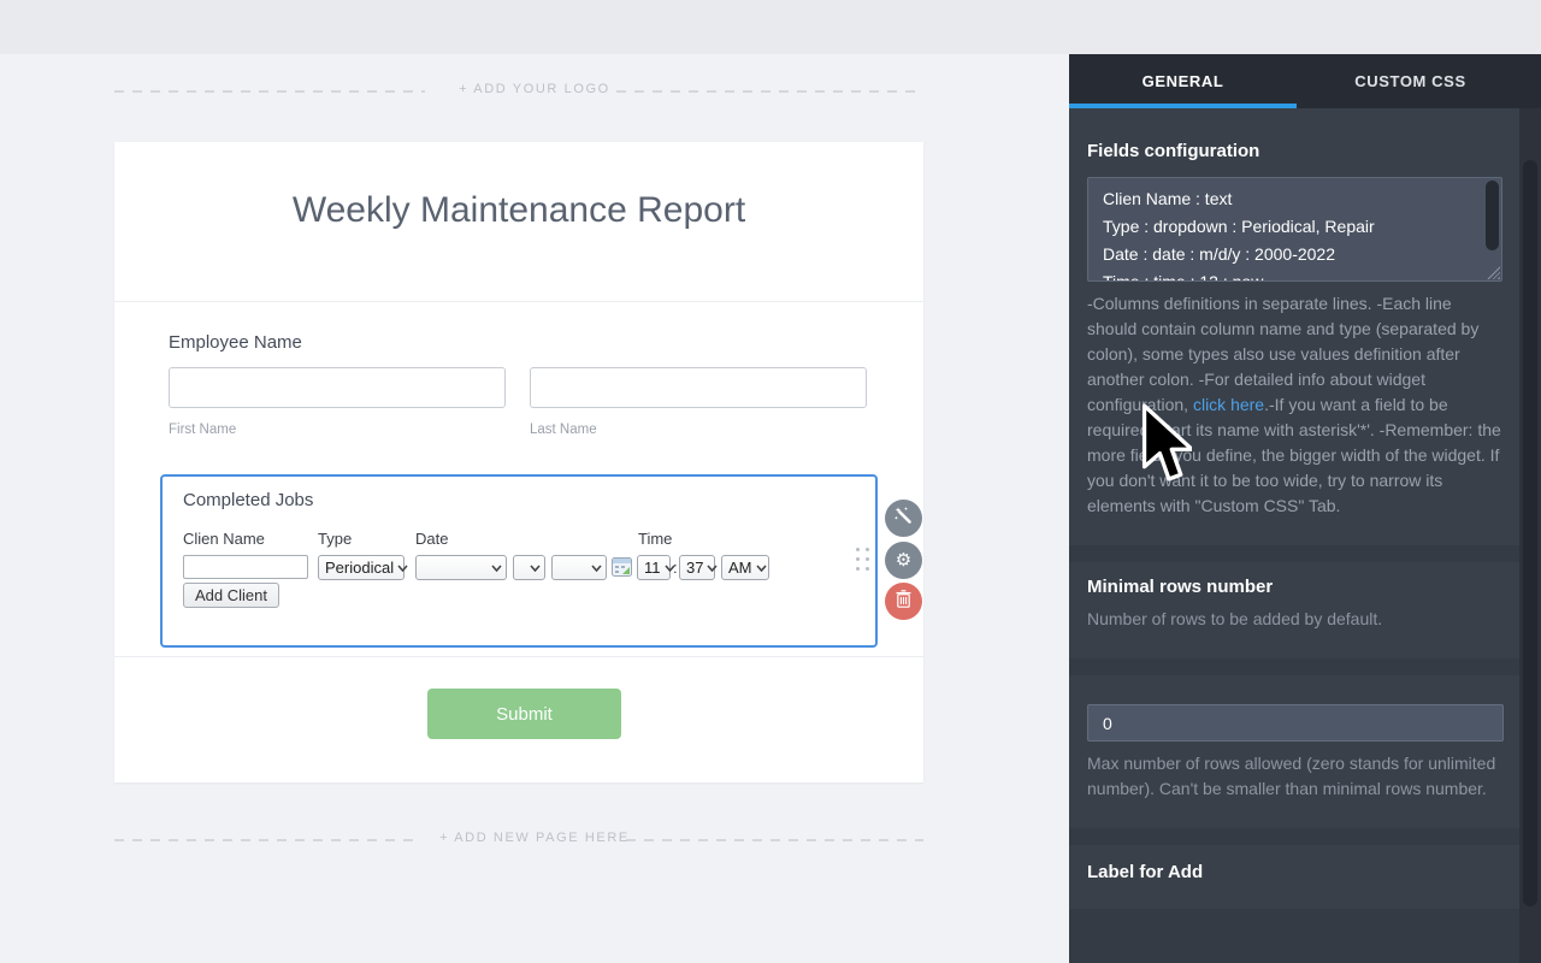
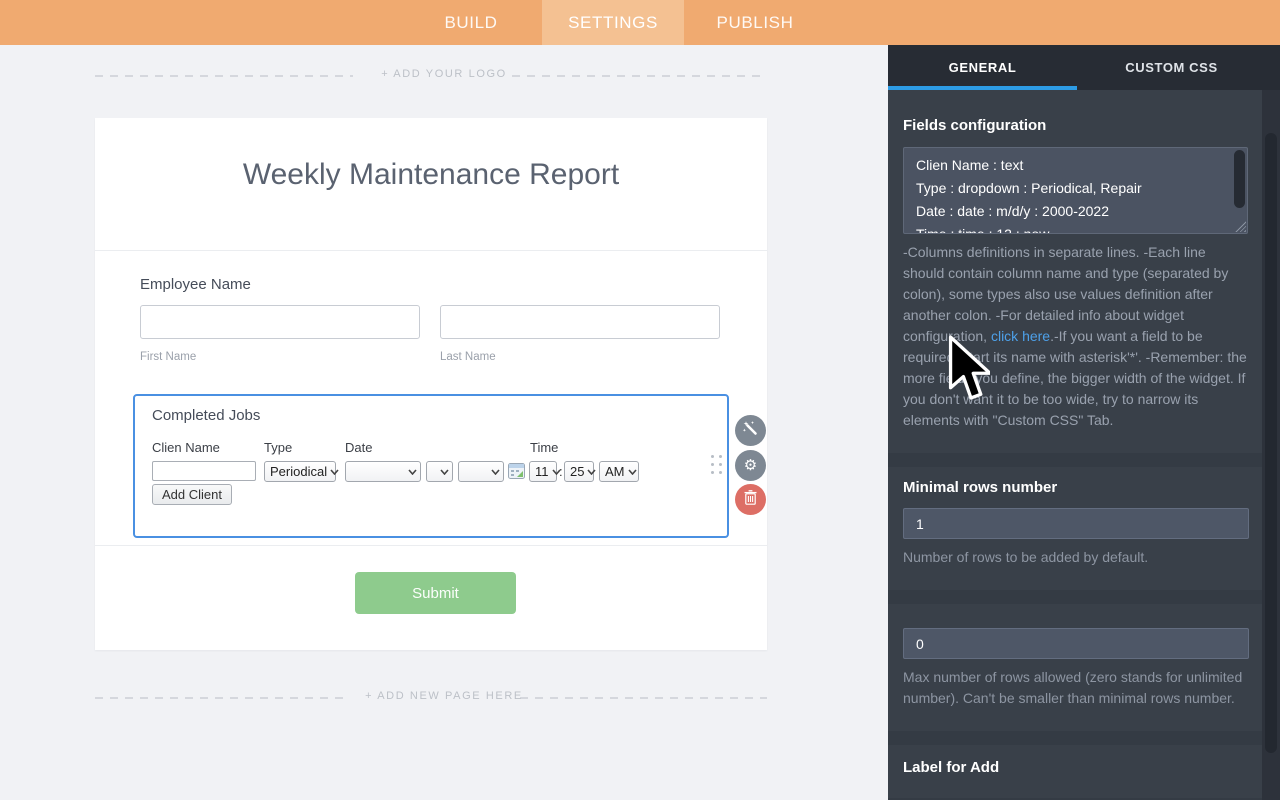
+ BUILD
+ SETTINGS
+ PUBLISH
  + ADD YOUR LOGO
  Weekly Maintenance Report
  Employee Name
  First Name
  Last Name
  Completed Jobs
  Clien Name
  Type
  Date
  Time
  Periodical
  11
  :
- 37
+ 25
  AM
  Add Client
  Submit
  ⚙
  + ADD NEW PAGE HERE
  GENERAL
  CUSTOM CSS
  Fields configuration
  Clien Name : text
  Type : dropdown : Periodical, Repair
  Date : date : m/d/y : 2000-2022
  -Columns definitions in separate lines. -Each line should contain column name and type (separated by colon), some types also use values definition after another colon. -For detailed info about widget configuation, click here.-If you want a field to be requireart its name with asterisk'*'. -Remember: the more fi you define, the bigger width of the widget. If you don't want it to be too wide, try to narrow its elements with "Custom CSS" Tab.
  Minimal rows number
+ 1
  Number of rows to be added by default.
  0
  Max number of rows allowed (zero stands for unlimited number). Can't be smaller than minimal rows number.
  Label for Add
